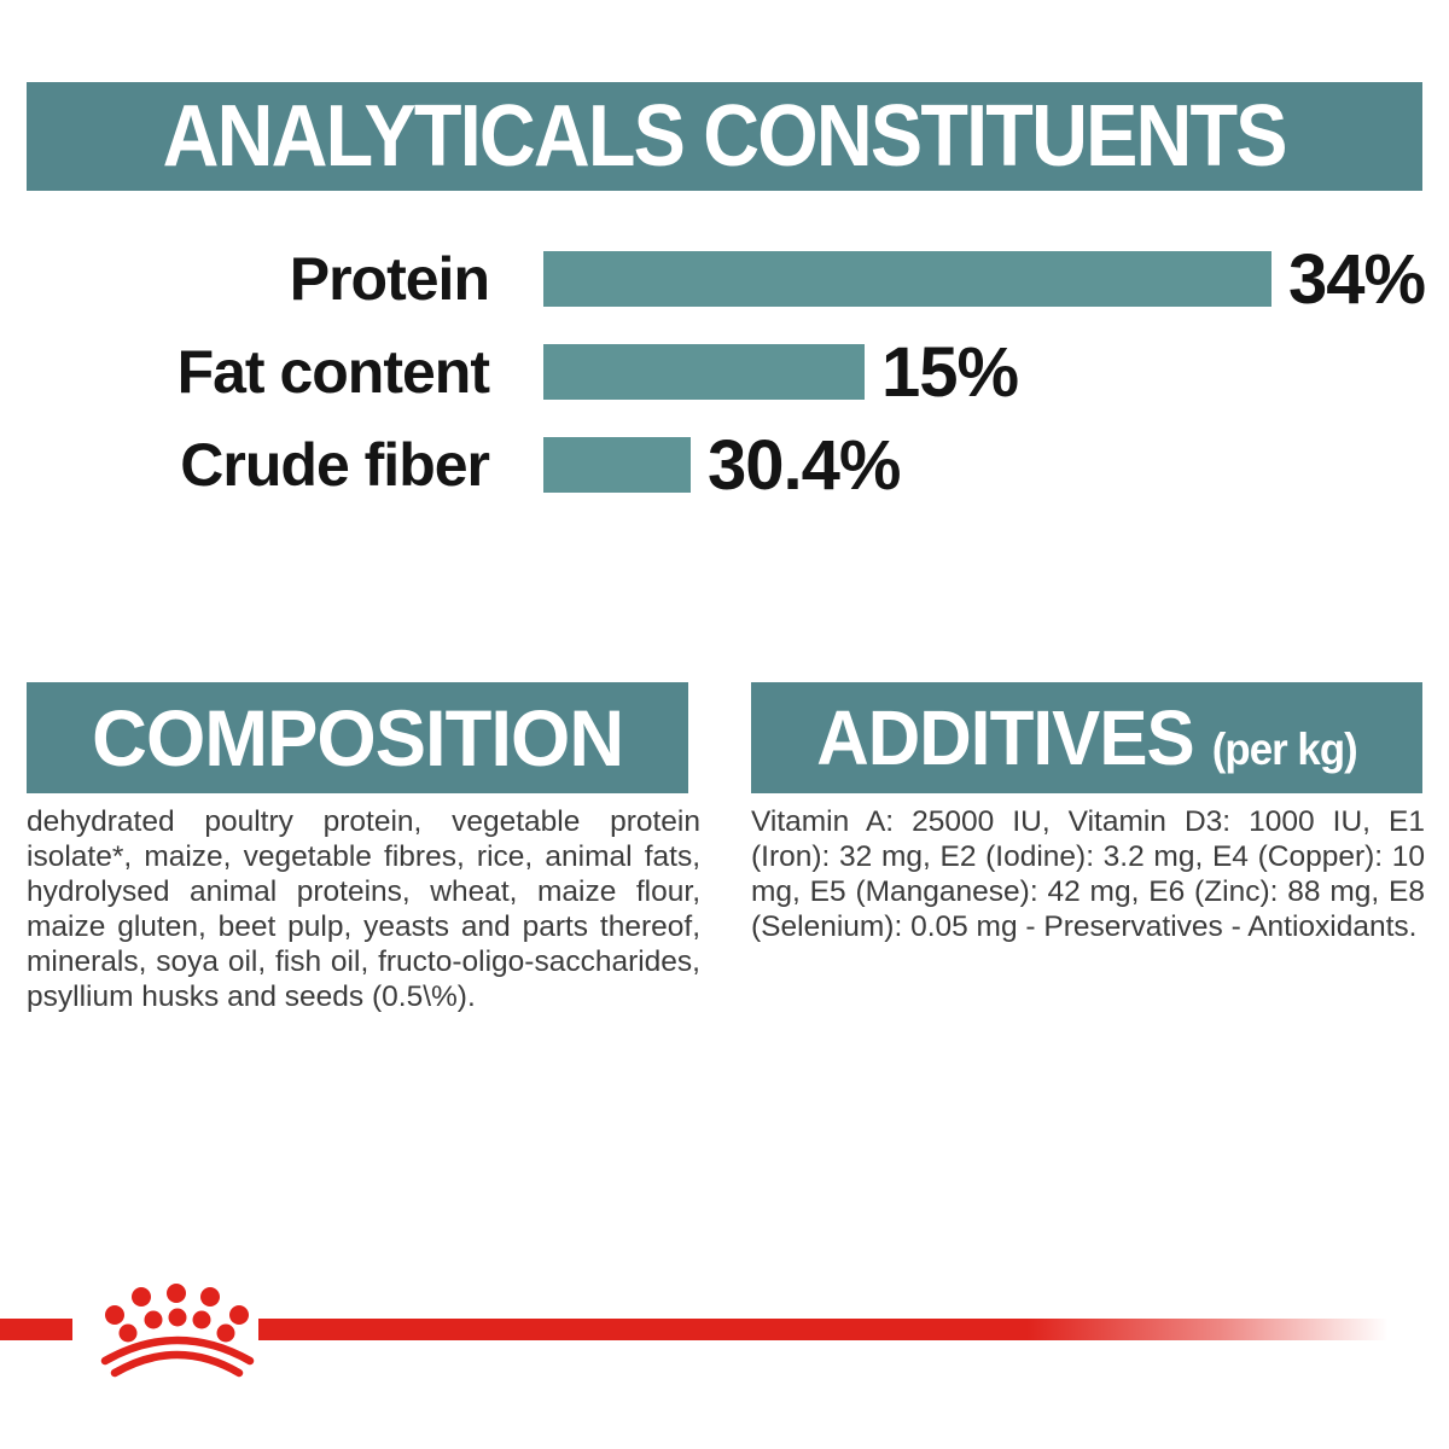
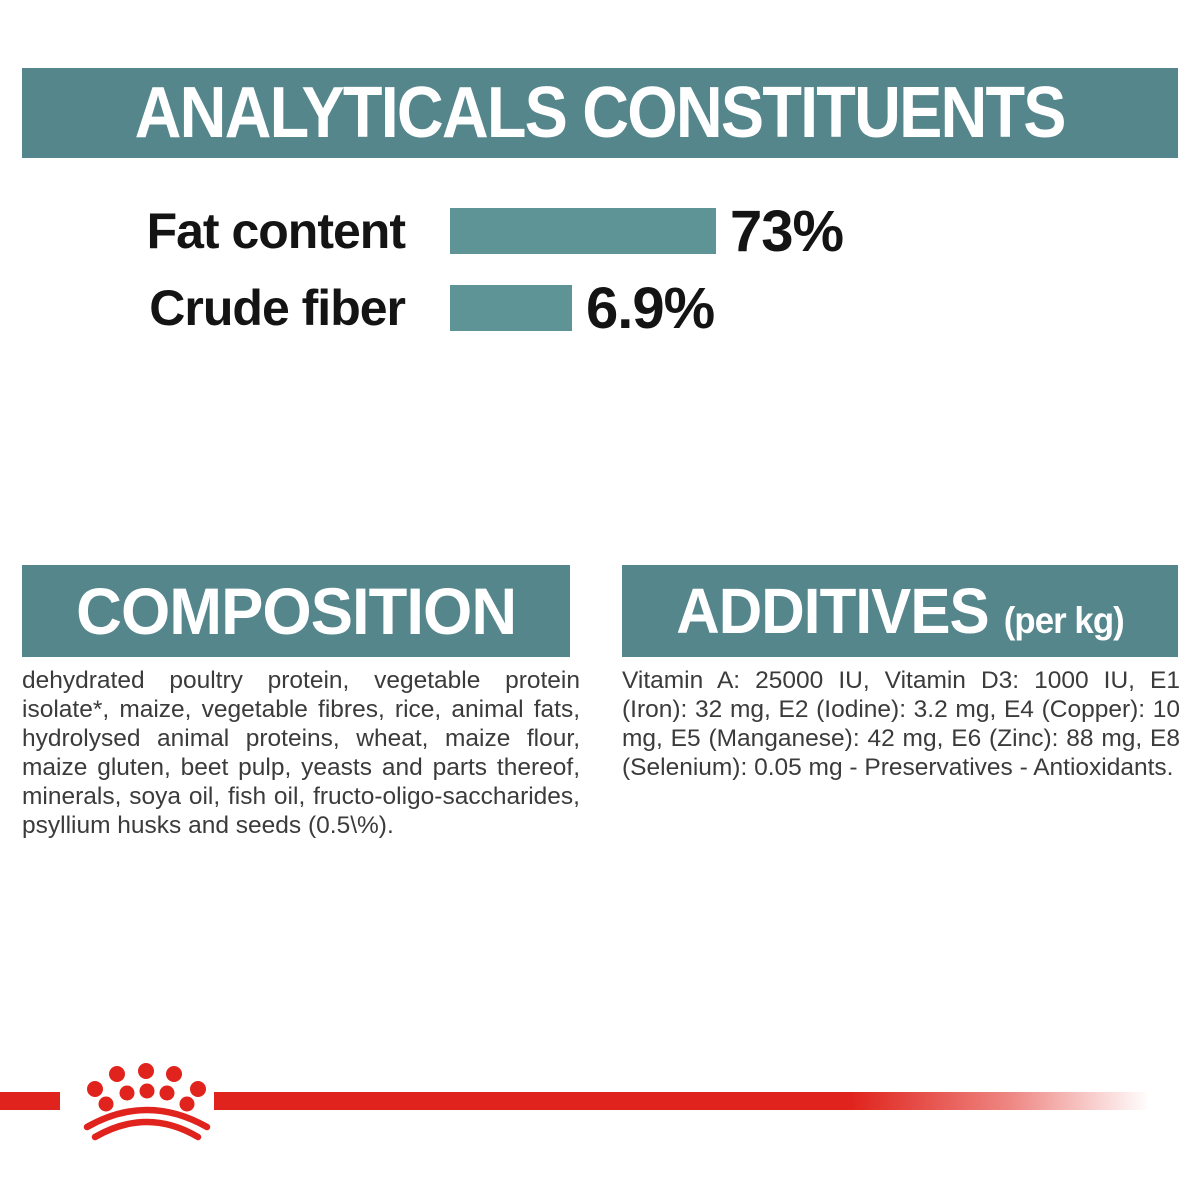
  ANALYTICALS CONSTITUENTS
- Protein
- 34%
  Fat content
- 15%
+ 73%
  Crude fiber
- 30.4%
+ 6.9%
  COMPOSITION
  dehydrated poultry protein, vegetable protein isolate*, maize, vegetable fibres, rice, animal fats, hydrolysed animal proteins, wheat, maize flour, maize gluten, beet pulp, yeasts and parts thereof, minerals, soya oil, fish oil, fructo-oligo-saccharides, psyllium husks and seeds (0.5\%).
  ADDITIVES
  (per kg)
  Vitamin A: 25000 IU, Vitamin D3: 1000 IU, E1 (Iron): 32 mg, E2 (Iodine): 3.2 mg, E4 (Copper): 10 mg, E5 (Manganese): 42 mg, E6 (Zinc): 88 mg, E8 (Selenium): 0.05 mg - Preservatives - Antioxidants.
